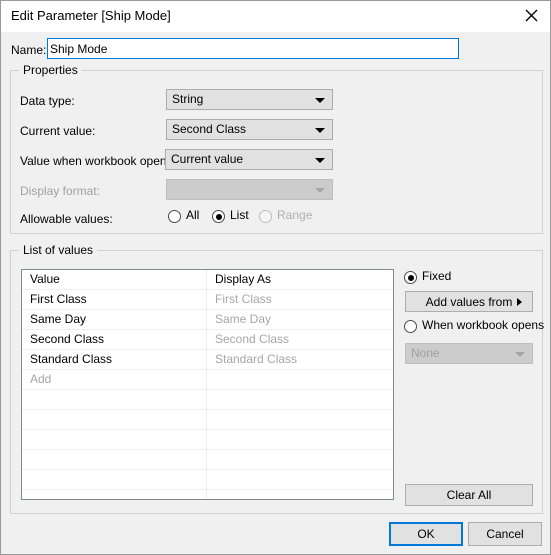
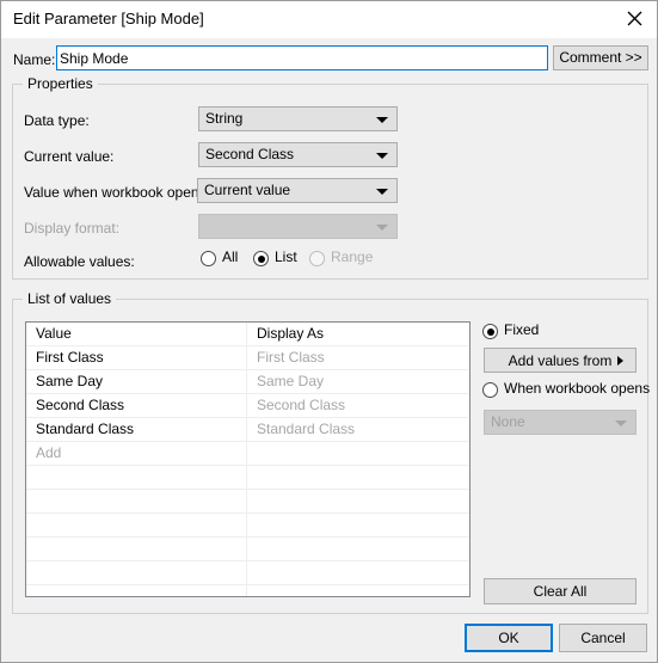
  Edit Parameter [Ship Mode]
  Name:
  Ship Mode
+ Comment >>
  Properties
  Data type:
  String
  Current value:
  Second Class
  Value when workbook open
  Current value
  Display format:
  Allowable values:
  All
  List
  Range
  List of values
  Value
  Display As
  First Class
  First Class
  Same Day
  Same Day
  Second Class
  Second Class
  Standard Class
  Standard Class
  Add
  Fixed
  Add values from
  When workbook opens
  None
  Clear All
  OK
  Cancel
